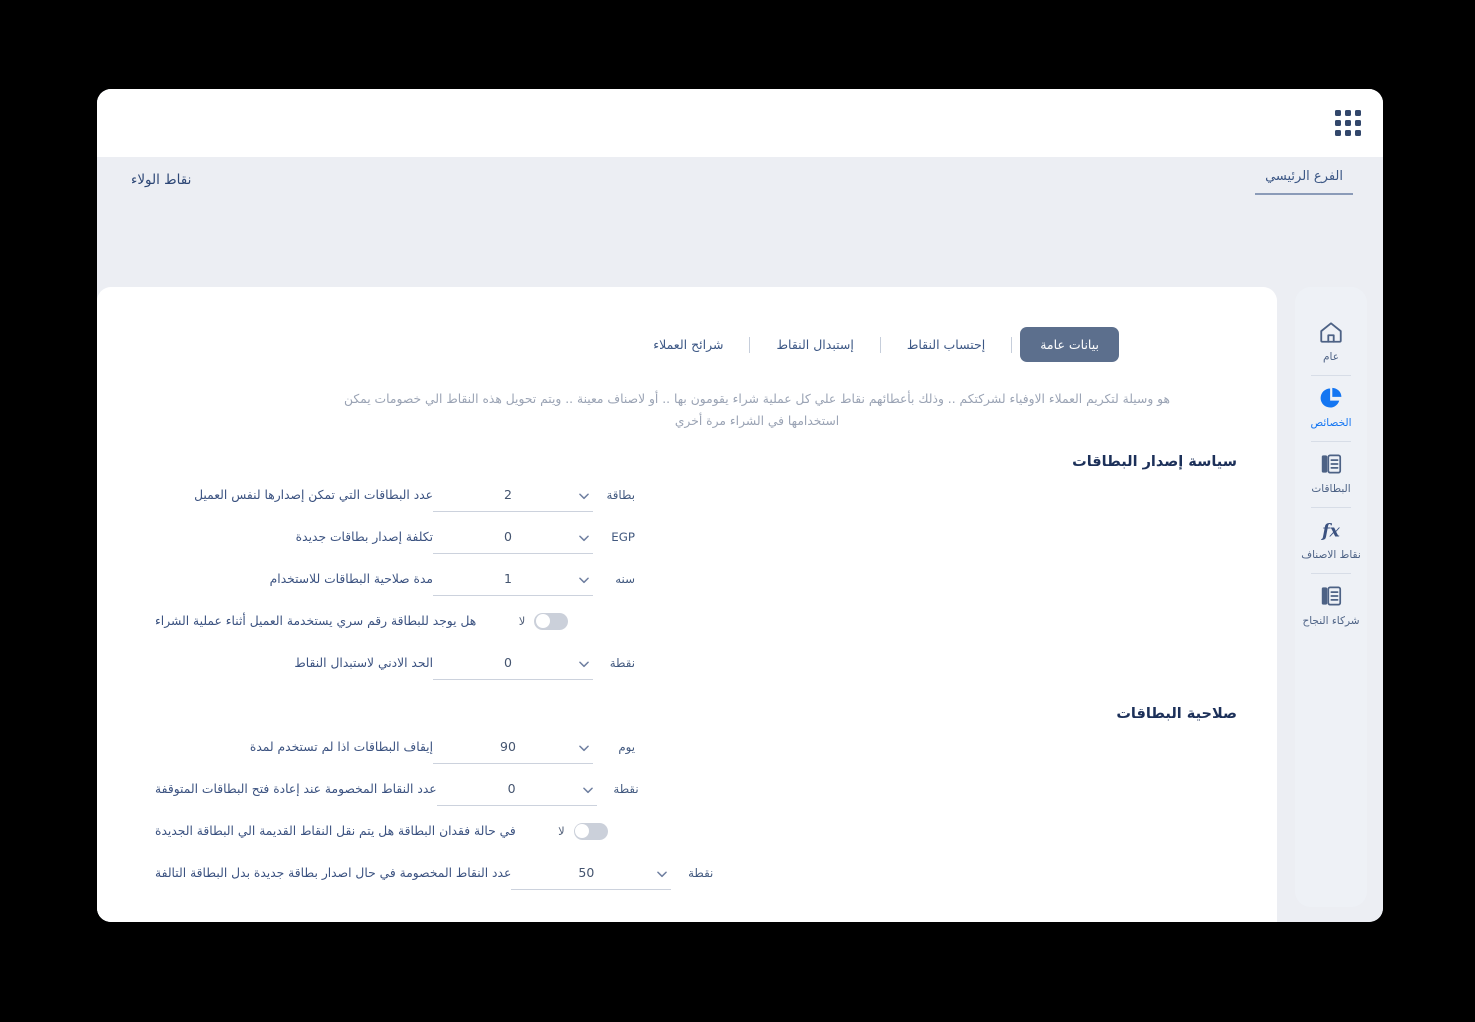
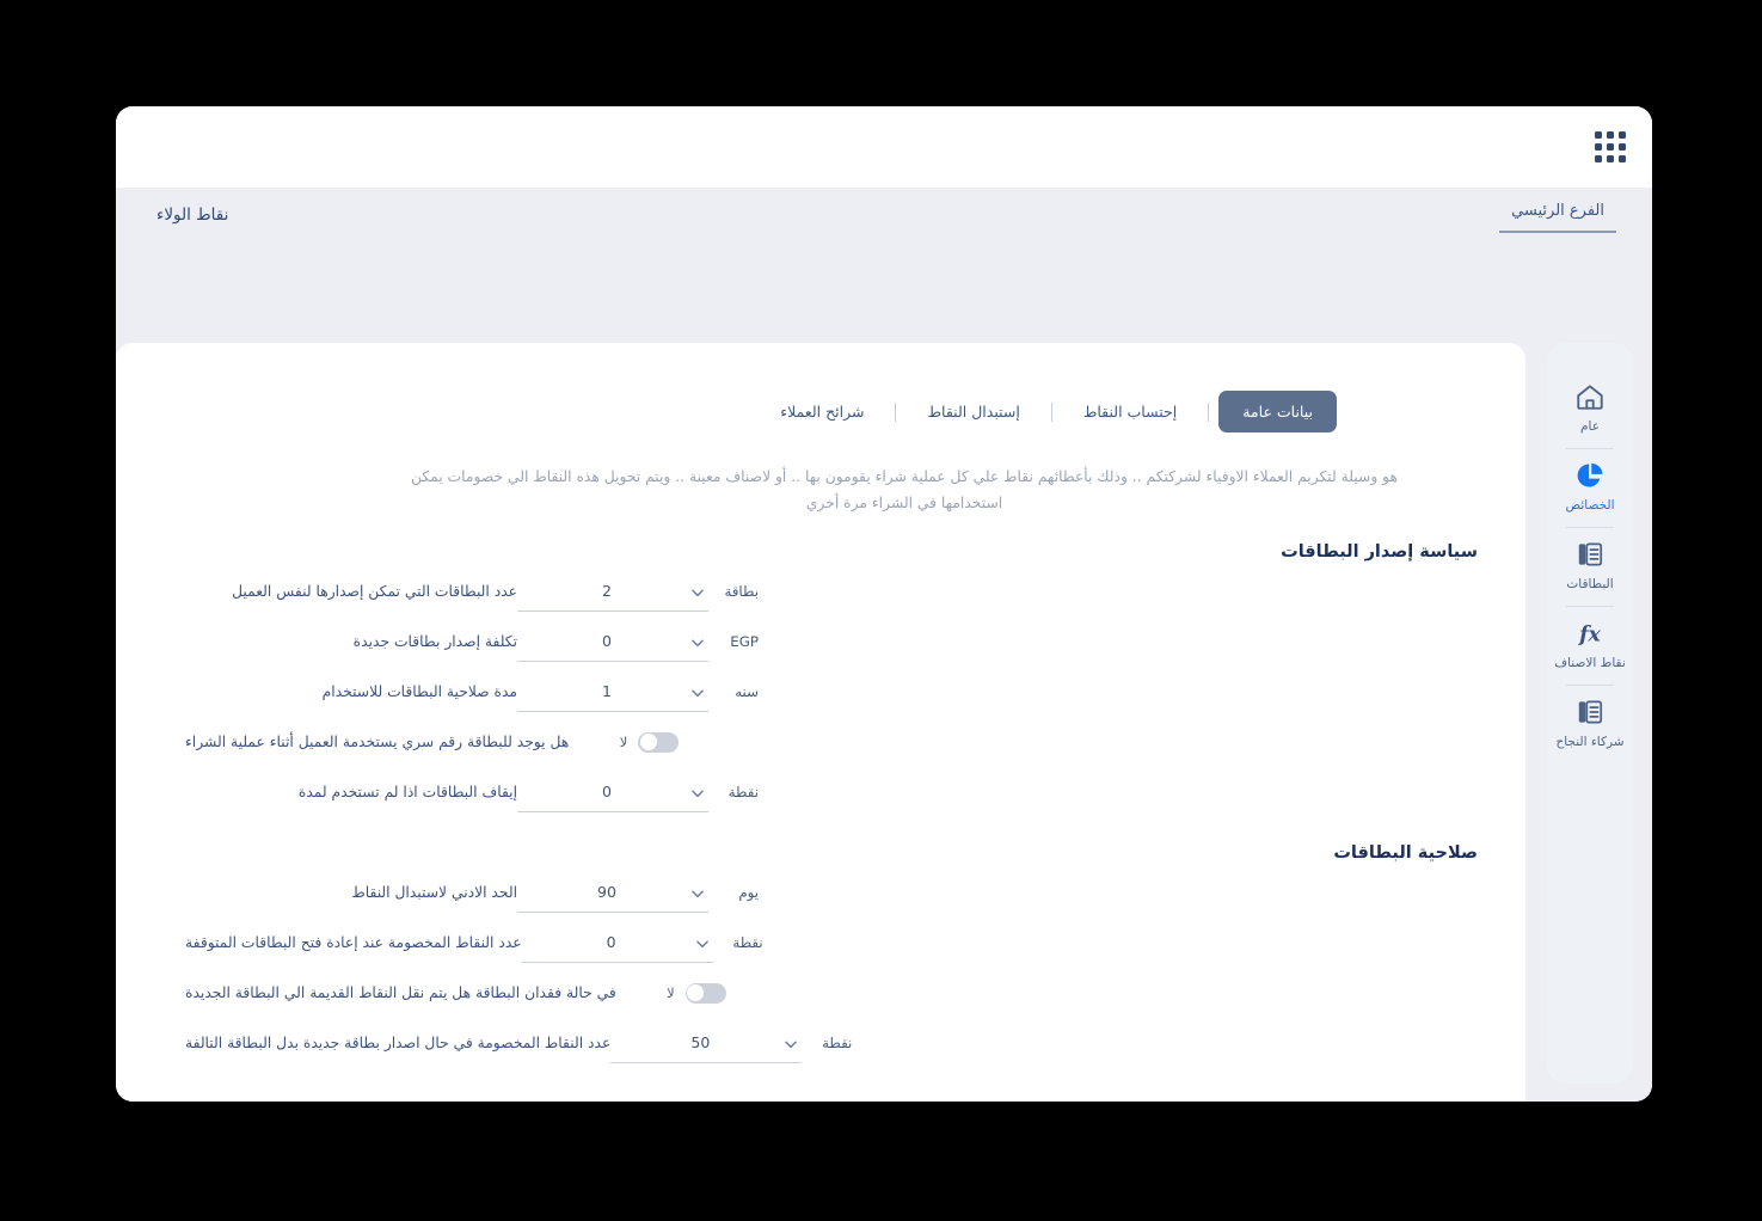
  الفرع الرئيسي
  نقاط الولاء
  عام
  الخصائص
  البطاقات
  fx
  نقاط الاصناف
  شركاء النجاح
  بيانات عامة
  إحتساب النقاط
  إستبدال النقاط
  شرائح العملاء
  هو وسيلة لتكريم العملاء الاوفياء لشركتكم .. وذلك بأعطائهم نقاط علي كل عملية شراء يقومون بها .. أو لاصناف معينة .. ويتم تحويل هذه النقاط الي خصومات يمكن استخدامها في الشراء مرة أخري
  سياسة إصدار البطاقات
  بطاقة
  2
  عدد البطاقات التي تمكن إصدارها لنفس العميل
  EGP
  0
  تكلفة إصدار بطاقات جديدة
  سنه
  1
  مدة صلاحية البطاقات للاستخدام
  لا
  هل يوجد للبطاقة رقم سري يستخدمة العميل أثناء عملية الشراء
  نقطة
  0
- الحد الادني لاستبدال النقاط
+ إيقاف البطاقات اذا لم تستخدم لمدة
  صلاحية البطاقات
  يوم
  90
- إيقاف البطاقات اذا لم تستخدم لمدة
+ الحد الادني لاستبدال النقاط
  نقطة
  0
  عدد النقاط المخصومة عند إعادة فتح البطاقات المتوقفة
  لا
  في حالة فقدان البطاقة هل يتم نقل النقاط القديمة الي البطاقة الجديدة
  نقطة
  50
  عدد النقاط المخصومة في حال اصدار بطاقة جديدة بدل البطاقة التالفة
